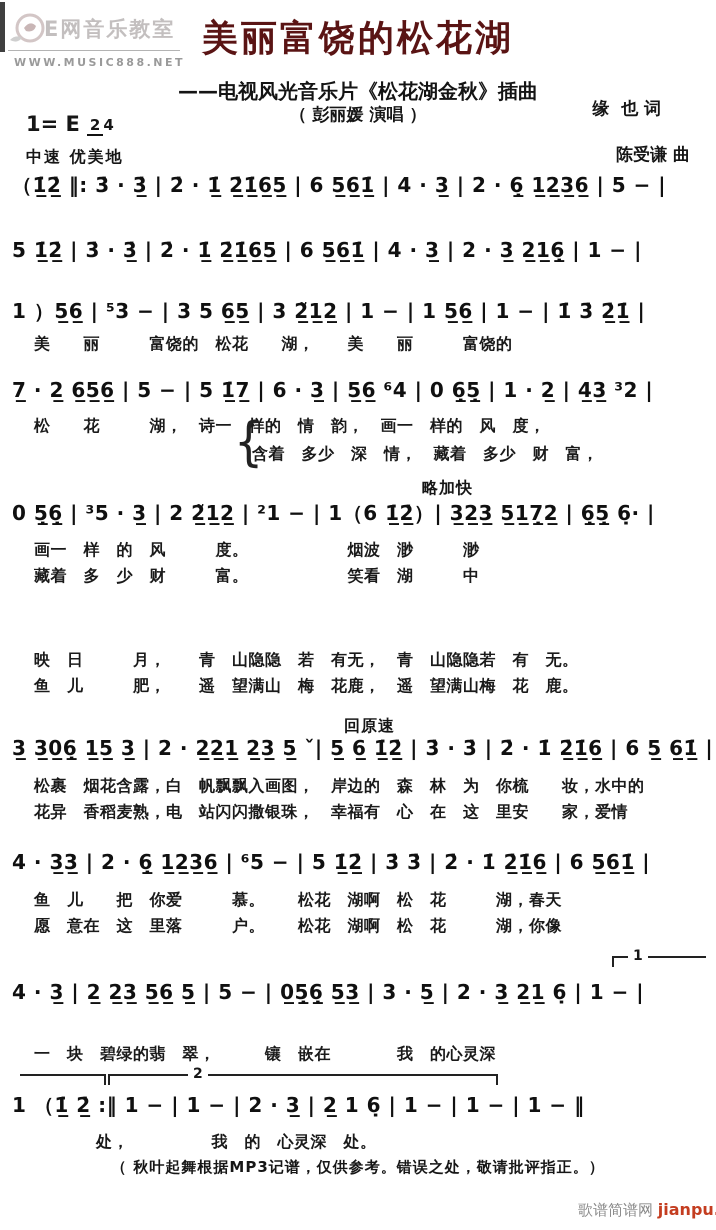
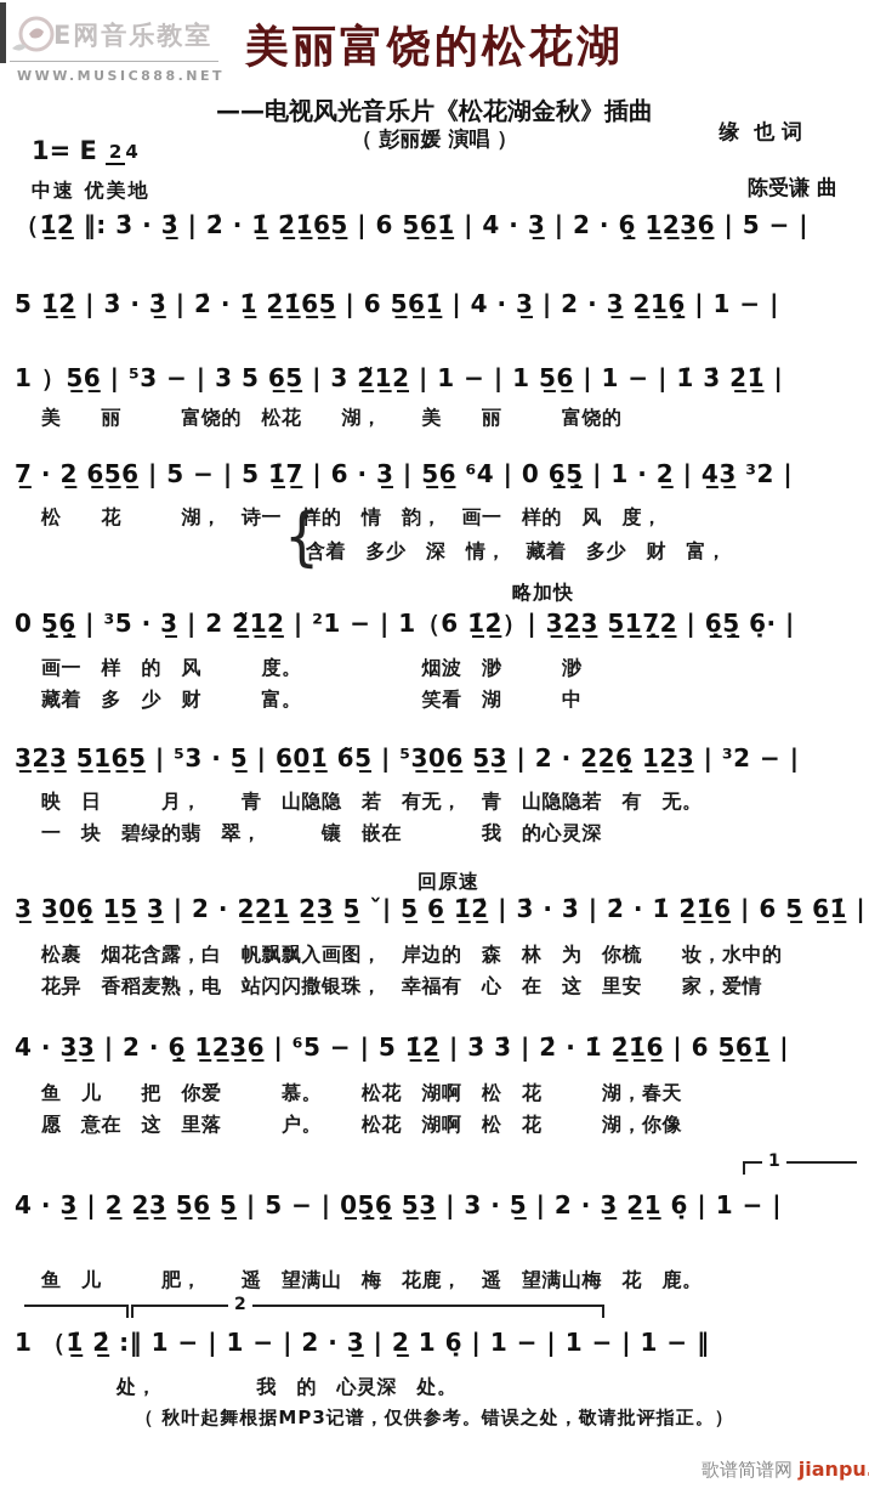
  E网音乐教室
  WWW.MUSIC888.NET
  美丽富饶的松花湖
  ——电视风光音乐片《松花湖金秋》插曲
  （ 彭丽媛 演唱 ）
  缘 也 词
  陈受谦 曲
  1= E 2 4
  中速 优美地
  （1̲̇2̲̇ ‖: 3̇ · 3̲̇ | 2̇ · 1̲̇ 2̲̇1̲̇6̲5̲ | 6 5̲6̲1̲̇ | 4 · 3̲ | 2 · 6̲̣ 1̲2̲3̲6̲ | 5 − |
  5 1̲̇2̲̇ | 3̇ · 3̲̇ | 2̇ · 1̲̇ 2̲̇1̲̇6̲5̲ | 6 5̲6̲1̲̇ | 4 · 3̲ | 2 · 3̲ 2̲1̲6̲̣ | 1 − |
  1 ）5̲6̲ | ⁵3 − | 3 5 6̲5̲ | 3 2̲̃1̲2̲ | 1 − | 1 5̲6̲ | 1 − | 1̇ 3̇ 2̲̇1̲̇ |
  美 丽 富饶的 松花 湖， 美 丽 富饶的
  7̲ · 2̲ 6̲5̲6̲ | 5 − | 5 1̲̇7̲ | 6 · 3̲ | 5̲6̲ ⁶4 | 0 6̲̣5̲̣ | 1 · 2̲ | 4̲3̲ ³2 |
  松 花 湖， 诗一 样的 情 韵， 画一 样的 风 度，
  含着 多少 深 情， 藏着 多少 财 富，
  {
  略加快
  0 5̲̣6̲̣ | ³5 · 3̲ | 2 2̲̃1̲2̲ | ²1 − | 1（6 1̲̇2̲̇）| 3̲2̲3̲ 5̲1̲7̲̣2̲ | 6̲̣5̲̣ 6̣· |
  画一 样 的 风 度。 烟波 渺 渺
  藏着 多 少 财 富。 笑看 湖 中
+ 3̲2̲3̲ 5̲1̲6̲5̲ | ⁵3 · 5̲ | 6̲0̲1̲̇ 6̃5̲ | ⁵3̲0̲6̲ 5̲3̲ | 2 · 2̲2̲6̲̣ 1̲2̲3̲ | ³2 − |
  映 日 月， 青 山隐隐 若 有无， 青 山隐隐若 有 无。
- 鱼 儿 肥， 遥 望满山 梅 花鹿， 遥 望满山梅 花 鹿。
+ 一 块 碧绿的翡 翠， 镶 嵌在 我 的心灵深
  回原速
  3̲ 3̲0̲6̲̣ 1̲5̲ 3̲ | 2 · 2̲2̲1̲ 2̲3̲ 5̲ ˇ| 5̲ 6̲ 1̲̇2̲̇ | 3̇ · 3̇ | 2̇ · 1̇ 2̲̇1̲̇6̲ | 6 5̲ 6̲1̲̇ |
  松裹 烟花含露，白 帆飘飘入画图， 岸边的 森 林 为 你梳 妆，水中的
  花异 香稻麦熟，电 站闪闪撒银珠， 幸福有 心 在 这 里安 家，爱情
  4 · 3̲3̲ | 2 · 6̲̣ 1̲2̲3̲6̲ | ⁶5 − | 5 1̲̇2̲̇ | 3̇ 3̇ | 2̇ · 1̇ 2̲̇1̲̇6̲ | 6 5̲6̲1̲̇ |
  鱼 儿 把 你爱 慕。 松花 湖啊 松 花 湖，春天
  愿 意在 这 里落 户。 松花 湖啊 松 花 湖，你像
  1
  4 · 3̲ | 2̲ 2̲3̲ 5̲6̲ 5̲ | 5 − | 0̲5̲̣6̲̣ 5̲3̲ | 3 · 5̲ | 2 · 3̲ 2̲1̲ 6̣ | 1 − |
- 一 块 碧绿的翡 翠， 镶 嵌在 我 的心灵深
+ 鱼 儿 肥， 遥 望满山 梅 花鹿， 遥 望满山梅 花 鹿。
  2
  1 （1̲̇ 2̲̇ :‖ 1 − | 1 − | 2 · 3̲ | 2̲ 1 6̣ | 1 − | 1 − | 1 − ‖
  处， 我 的 心灵深 处。
  （ 秋叶起舞根据MP3记谱，仅供参考。错误之处，敬请批评指正。）
  歌谱简谱网 jianpu
